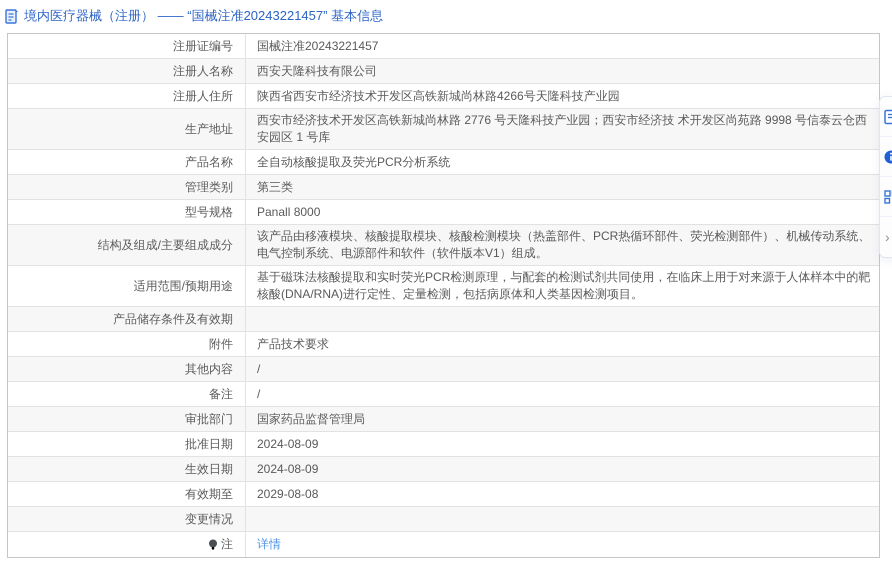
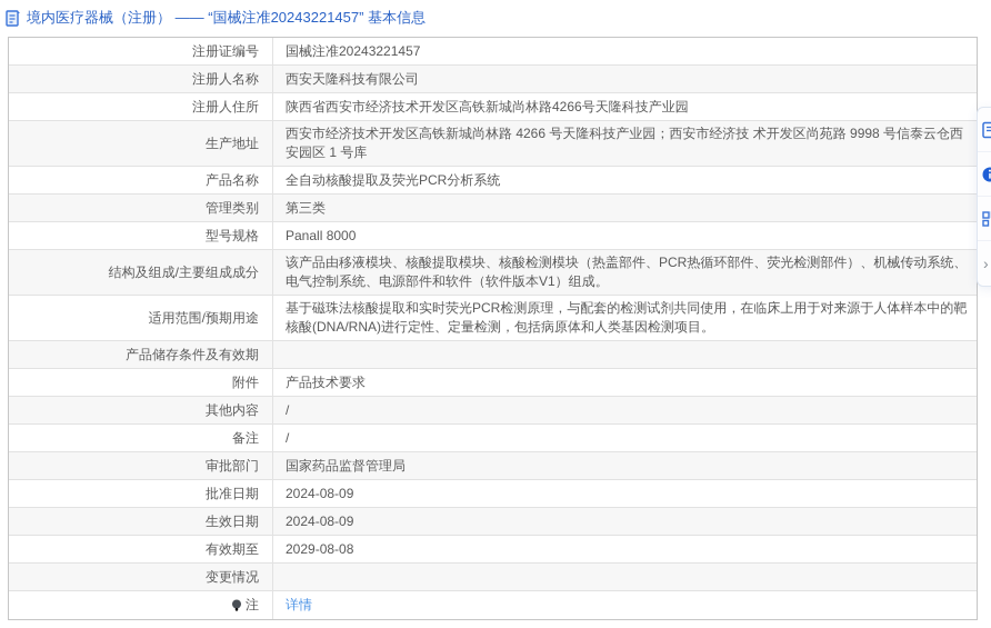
  境内医疗器械（注册） —— “国械注准20243221457” 基本信息
  注册证编号
  国械注准20243221457
  注册人名称
  西安天隆科技有限公司
  注册人住所
  陕西省西安市经济技术开发区高铁新城尚林路4266号天隆科技产业园
  生产地址
- 西安市经济技术开发区高铁新城尚林路 2776 号天隆科技产业园；西安市经济技 术开发区尚苑路 9998 号信泰云仓西安园区 1 号库
+ 西安市经济技术开发区高铁新城尚林路 4266 号天隆科技产业园；西安市经济技 术开发区尚苑路 9998 号信泰云仓西安园区 1 号库
  产品名称
  全自动核酸提取及荧光PCR分析系统
  管理类别
  第三类
  型号规格
  Panall 8000
  结构及组成/主要组成成分
  该产品由移液模块、核酸提取模块、核酸检测模块（热盖部件、PCR热循环部件、荧光检测部件）、机械传动系统、电气控制系统、电源部件和软件（软件版本V1）组成。
  适用范围/预期用途
  基于磁珠法核酸提取和实时荧光PCR检测原理，与配套的检测试剂共同使用，在临床上用于对来源于人体样本中的靶核酸(DNA/RNA)进行定性、定量检测，包括病原体和人类基因检测项目。
  产品储存条件及有效期
  附件
  产品技术要求
  其他内容
  /
  备注
  /
  审批部门
  国家药品监督管理局
  批准日期
  2024-08-09
  生效日期
  2024-08-09
  有效期至
  2029-08-08
  变更情况
  注
  详情
  ›
